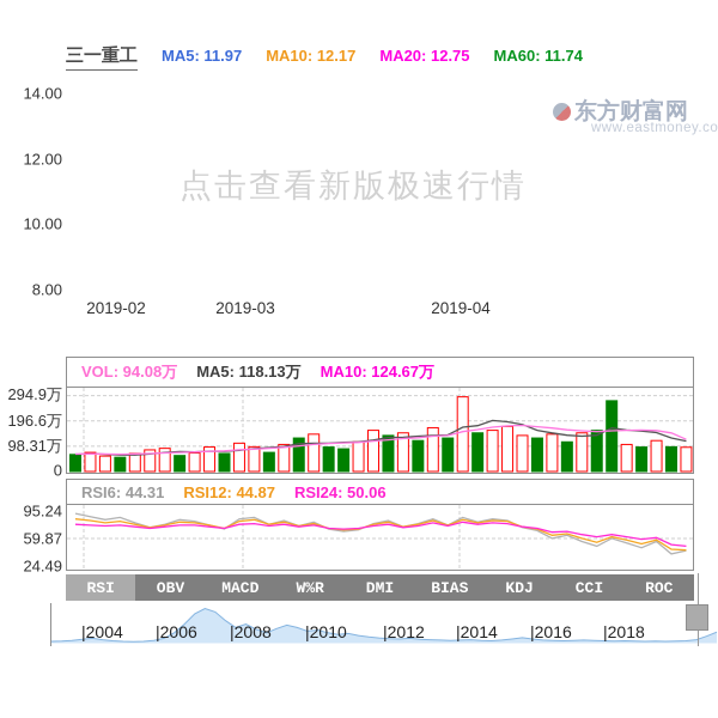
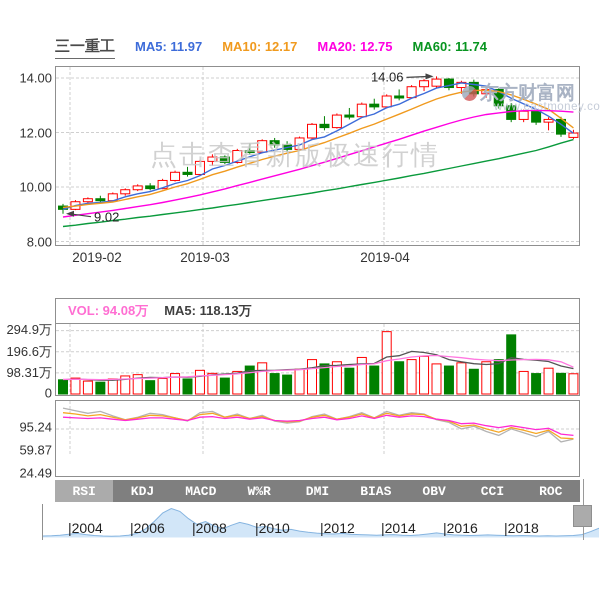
  三一重工
  MA5: 11.97
  MA10: 12.17
  MA20: 12.75
  MA60: 11.74
+ 14.06
+ 9.02
  点击查看新版极速行情
  东方财富网
  www.eastmoney.co
  VOL: 94.08万
  MA5: 118.13万
- MA10: 124.67万
- RSI6: 44.31
- RSI12: 44.87
- RSI24: 50.06
  RSI
- OBV
+ KDJ
  MACD
  W%R
  DMI
  BIAS
- KDJ
+ OBV
  CCI
  ROC
  14.00
  12.00
  10.00
  8.00
  2019-02
  2019-03
  2019-04
  294.9万
  196.6万
  98.31万
  0
  95.24
  59.87
  24.49
  |2004
  |2006
  |2008
  |2010
  |2012
  |2014
  |2016
  |2018
